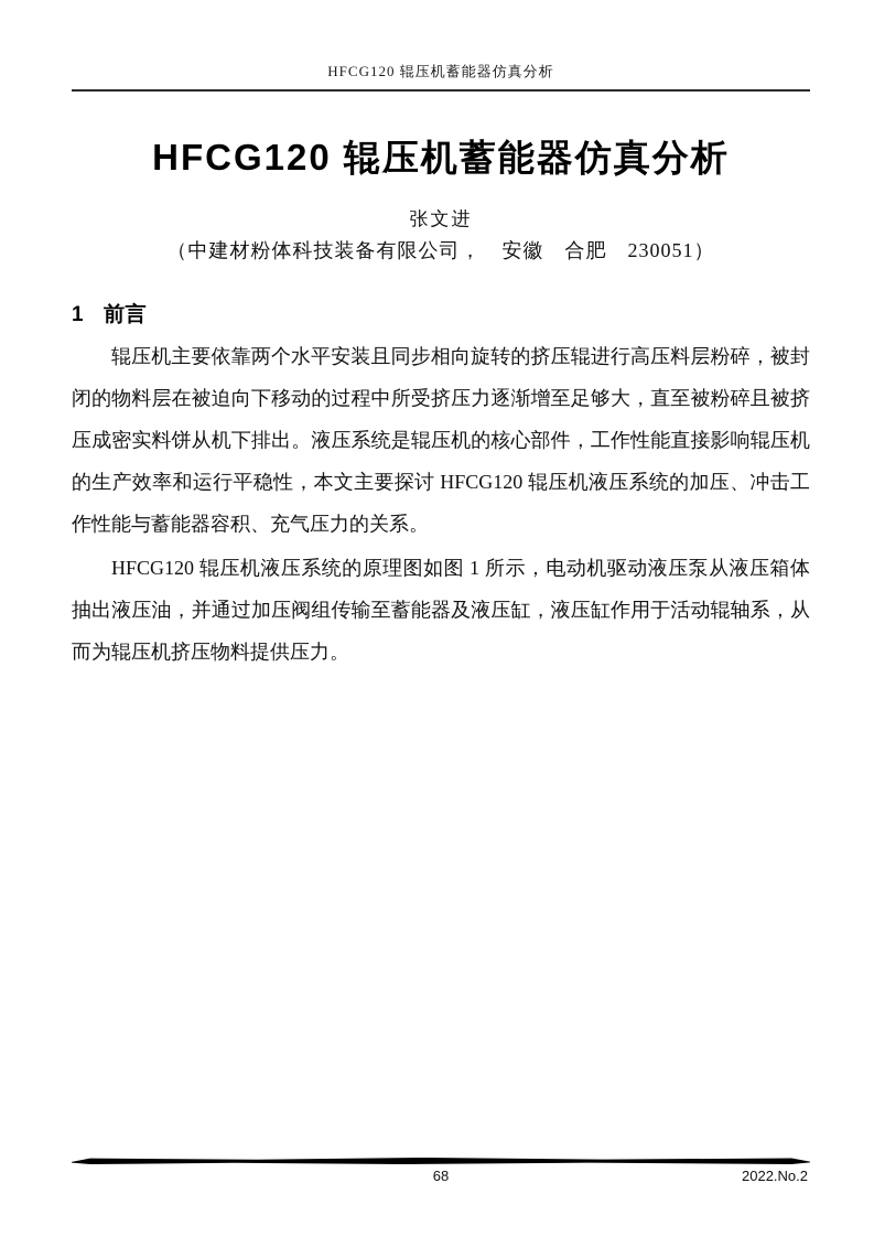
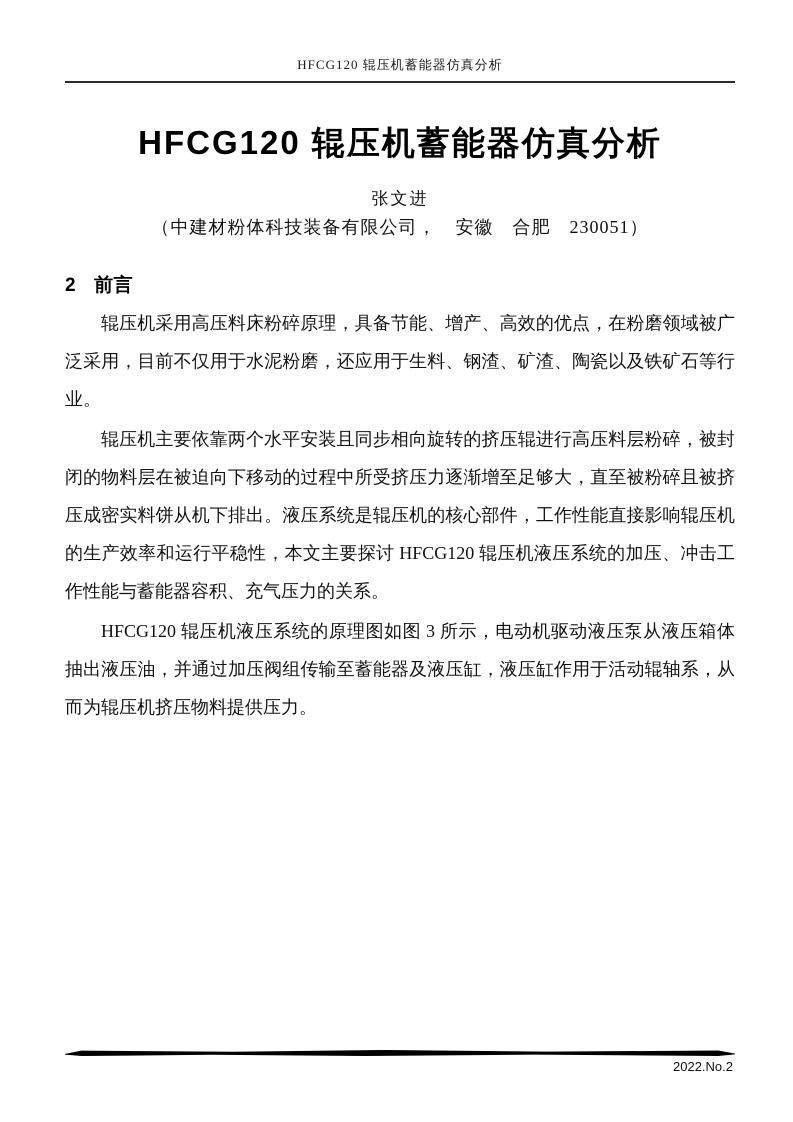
  HFCG120 辊压机蓄能器仿真分析
  HFCG120 辊压机蓄能器仿真分析
  张文进
  （中建材粉体科技装备有限公司， 安徽 合肥 230051）
- 1 前言
+ 2 前言
+ 辊压机采用高压料床粉碎原理，具备节能、增产、高效的优点，在粉磨领域被广泛采用，目前不仅用于水泥粉磨，还应用于生料、钢渣、矿渣、陶瓷以及铁矿石等行业。
  辊压机主要依靠两个水平安装且同步相向旋转的挤压辊进行高压料层粉碎，被封闭的物料层在被迫向下移动的过程中所受挤压力逐渐增至足够大，直至被粉碎且被挤压成密实料饼从机下排出。液压系统是辊压机的核心部件，工作性能直接影响辊压机的生产效率和运行平稳性，本文主要探讨 HFCG120 辊压机液压系统的加压、冲击工作性能与蓄能器容积、充气压力的关系。
- HFCG120 辊压机液压系统的原理图如图 1 所示，电动机驱动液压泵从液压箱体抽出液压油，并通过加压阀组传输至蓄能器及液压缸，液压缸作用于活动辊轴系，从而为辊压机挤压物料提供压力。
+ HFCG120 辊压机液压系统的原理图如图 3 所示，电动机驱动液压泵从液压箱体抽出液压油，并通过加压阀组传输至蓄能器及液压缸，液压缸作用于活动辊轴系，从而为辊压机挤压物料提供压力。
- 68
  2022.No.2
